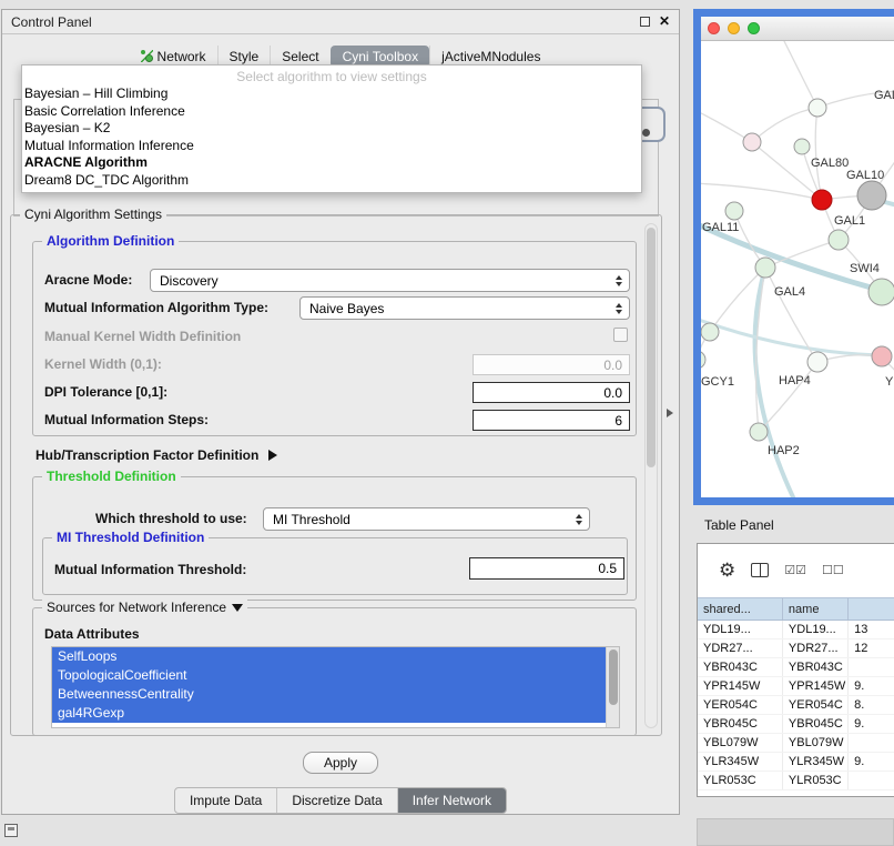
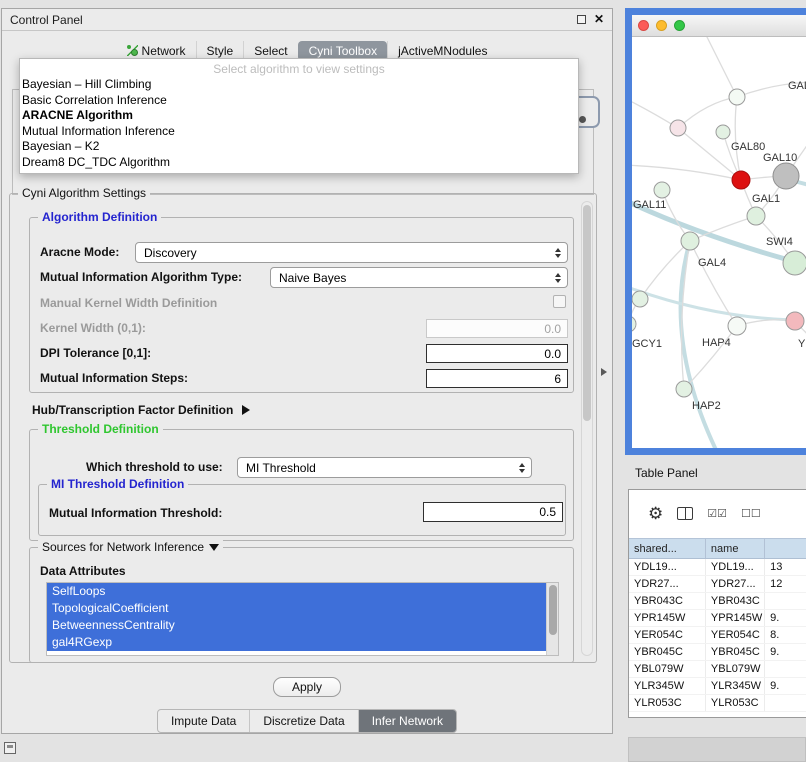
  Control Panel
  ✕
  Network
  Style
  Select
  Cyni Toolbox
  jActiveMNodules
  Select algorithm to view settings
  Bayesian – Hill Climbing
  Basic Correlation Inference
- Bayesian – K2
+ ARACNE Algorithm
  Mutual Information Inference
- ARACNE Algorithm
+ Bayesian – K2
  Dream8 DC_TDC Algorithm
  Cyni Algorithm Settings
  Algorithm Definition
  Aracne Mode:
  Discovery
  Mutual Information Algorithm Type:
  Naive Bayes
  Manual Kernel Width Definition
  Kernel Width (0,1):
  0.0
  DPI Tolerance [0,1]:
  0.0
  Mutual Information Steps:
  6
  Hub/Transcription Factor Definition
  Threshold Definition
  Which threshold to use:
  MI Threshold
  MI Threshold Definition
  Mutual Information Threshold:
  0.5
  Sources for Network Inference
  Data Attributes
  SelfLoops
  TopologicalCoefficient
  BetweennessCentrality
  gal4RGexp
  Apply
  Impute Data
  Discretize Data
  Infer Network
  GAL80
  GAL10
  GAL11
  GAL1
  SWI4
  GAL4
  GCY1
  HAP4
  HAP2
  Table Panel
  ⚙
  ☑☑
  ☐☐
  shared...
  name
  YDL19...
  YDL19...
  13
  YDR27...
  YDR27...
  12
  YBR043C
  YBR043C
  YPR145W
  YPR145W
  9.
  YER054C
  YER054C
  8.
  YBR045C
  YBR045C
  9.
  YBL079W
  YBL079W
  YLR345W
  YLR345W
  9.
  YLR053C
  YLR053C
